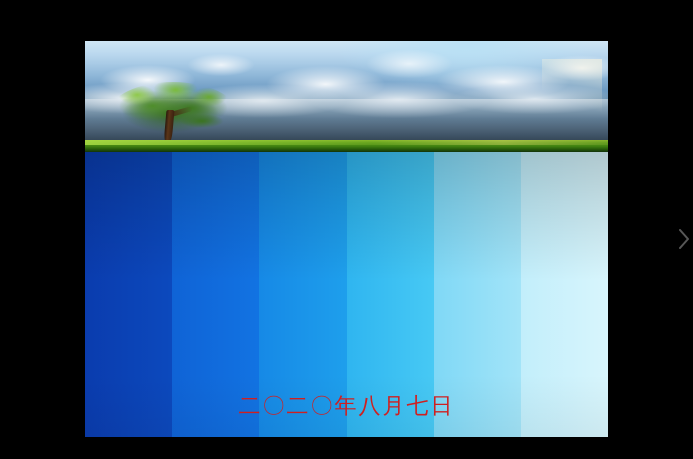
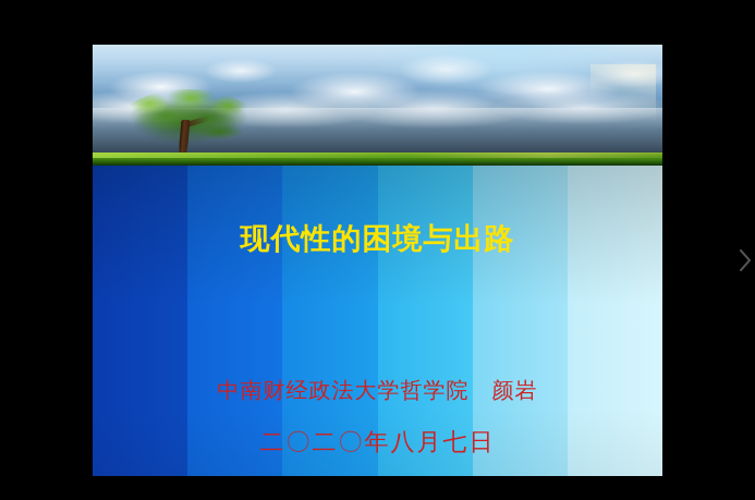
+ 现代性的困境与出路
+ 中南财经政法大学哲学院 颜岩
  二〇二〇年八月七日
